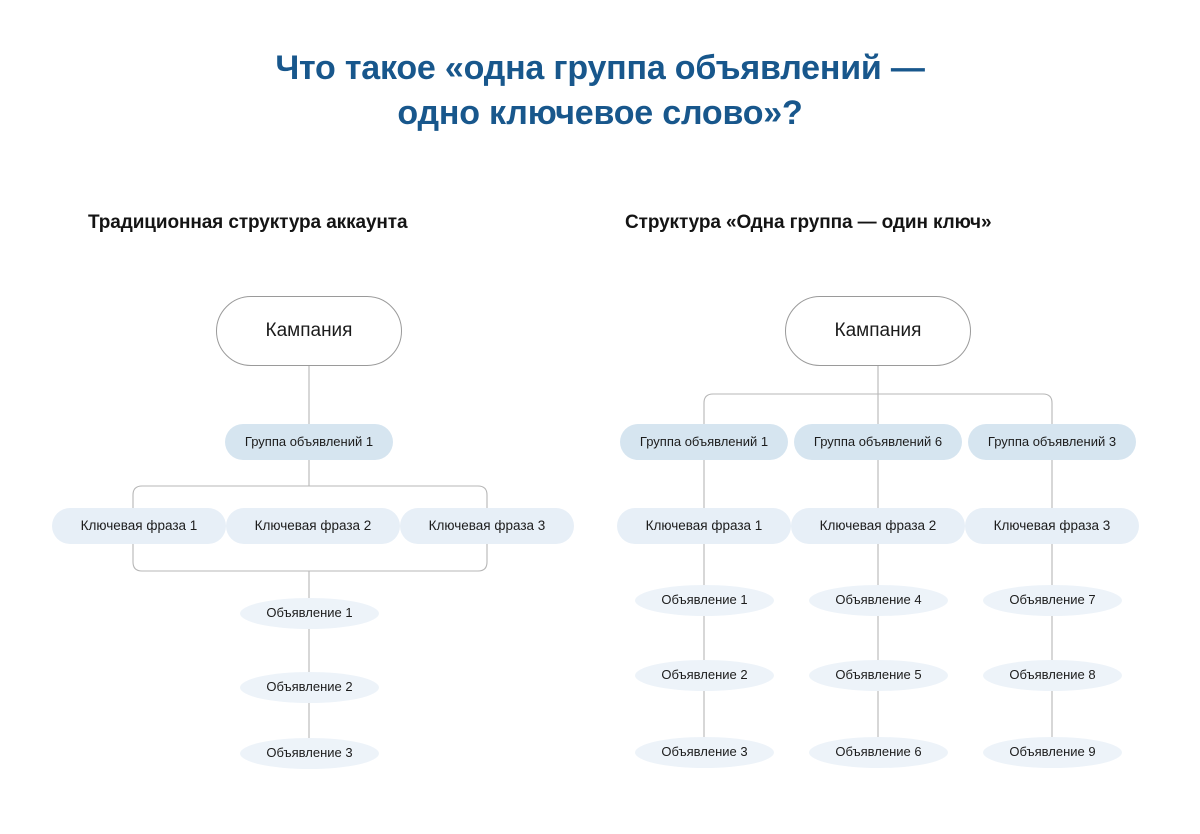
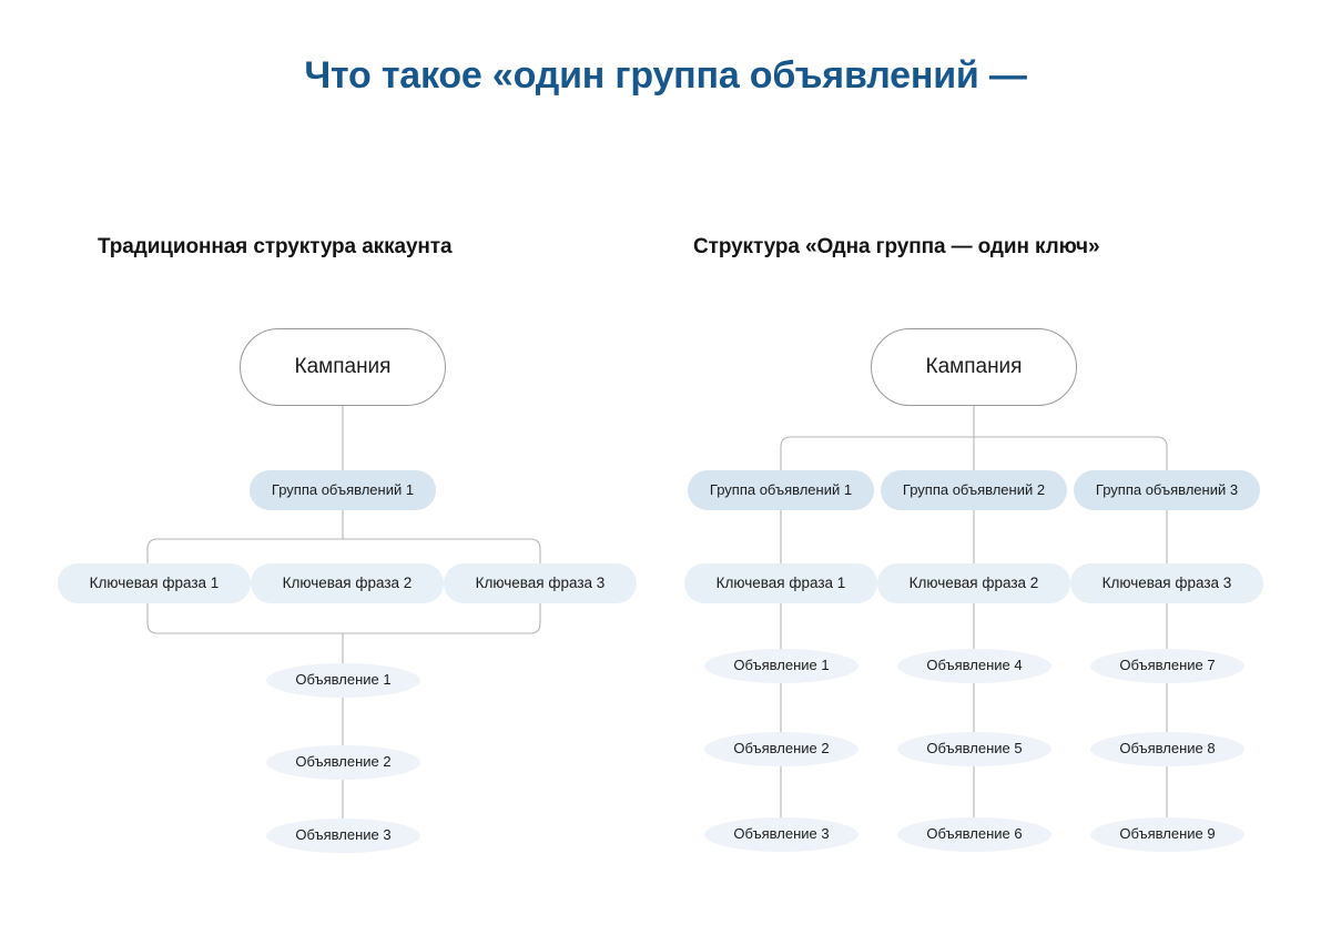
- Что такое «одна группа объявлений —
+ Что такое «один группа объявлений —
- одно ключевое слово»?
  Традиционная структура аккаунта
  Структура «Одна группа — один ключ»
  Кампания
  Группа объявлений 1
  Ключевая фраза 1
  Ключевая фраза 2
  Ключевая фраза 3
  Объявление 1
  Объявление 2
  Объявление 3
  Кампания
  Группа объявлений 1
- Группа объявлений 6
+ Группа объявлений 2
  Группа объявлений 3
  Ключевая фраза 1
  Ключевая фраза 2
  Ключевая фраза 3
  Объявление 1
  Объявление 4
  Объявление 7
  Объявление 2
  Объявление 5
  Объявление 8
  Объявление 3
  Объявление 6
  Объявление 9
